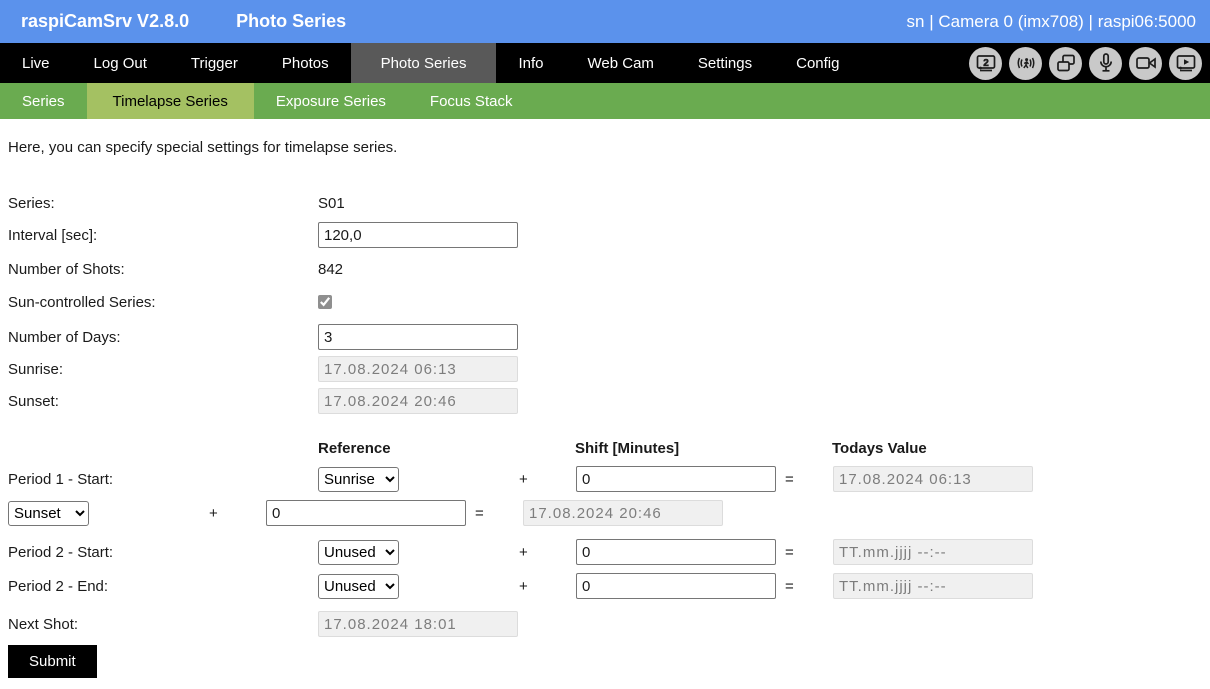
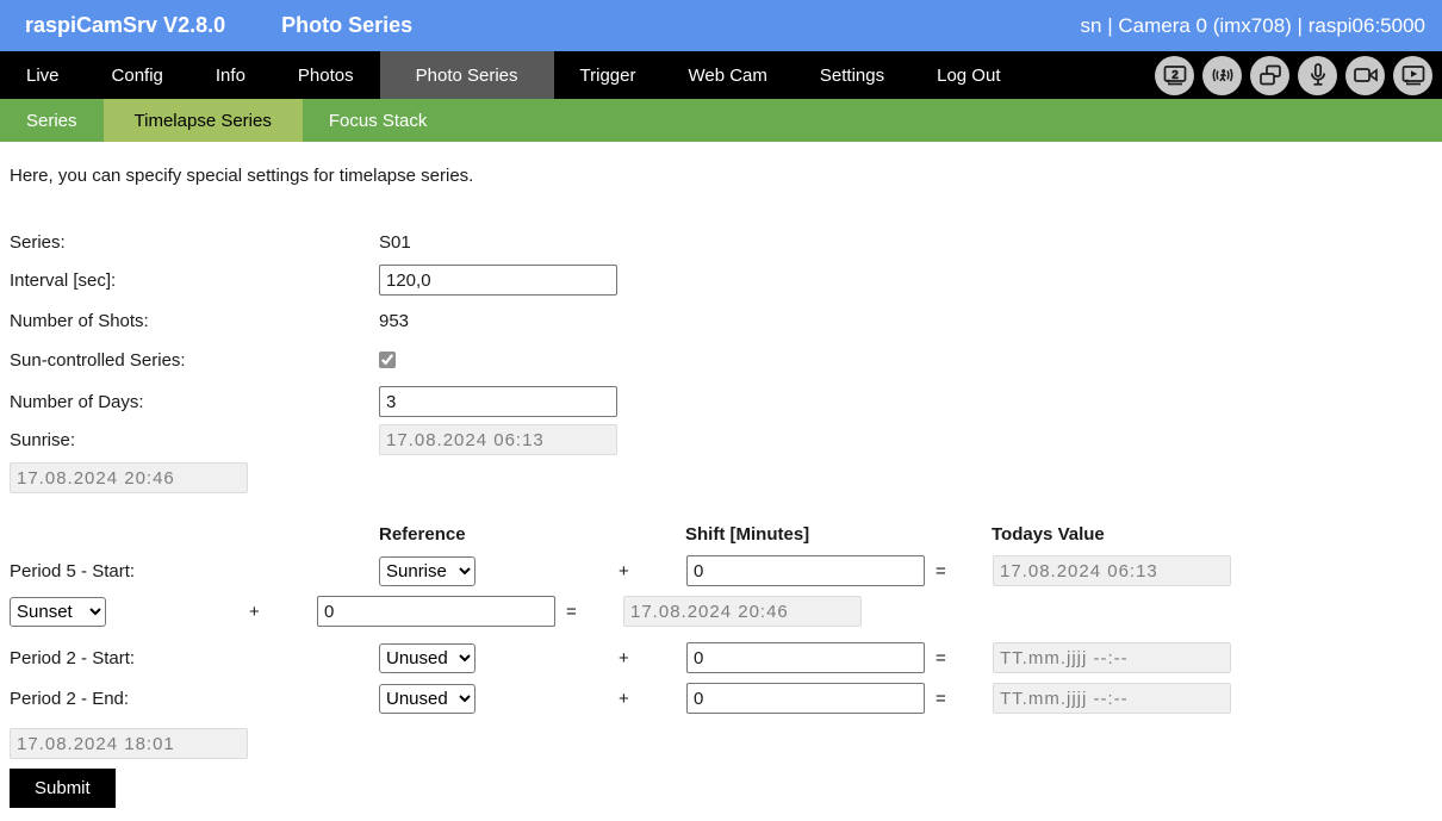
  raspiCamSrv V2.8.0
  Photo Series
  sn | Camera 0 (imx708) | raspi06:5000
  Live
- Log Out
+ Config
- Trigger
+ Info
  Photos
  Photo Series
- Info
+ Trigger
  Web Cam
  Settings
- Config
+ Log Out
  2
  Series
  Timelapse Series
- Exposure Series
  Focus Stack
  Here, you can specify special settings for timelapse series.
  Series:
  S01
  Interval [sec]:
  120,0
  Number of Shots:
- 842
+ 953
  Sun-controlled Series:
  Number of Days:
  3
  Sunrise:
  17.08.2024 06:13
- Sunset:
  17.08.2024 20:46
  Reference
  Shift [Minutes]
  Todays Value
- Period 1 - Start:
+ Period 5 - Start:
  Sunrise
  +
  0
  =
  17.08.2024 06:13
  Sunset
  +
  0
  =
  17.08.2024 20:46
  Period 2 - Start:
  Unused
  +
  0
  =
  TT.mm.jjjj --:--
  Period 2 - End:
  Unused
  +
  0
  =
  TT.mm.jjjj --:--
- Next Shot:
  17.08.2024 18:01
  Submit
